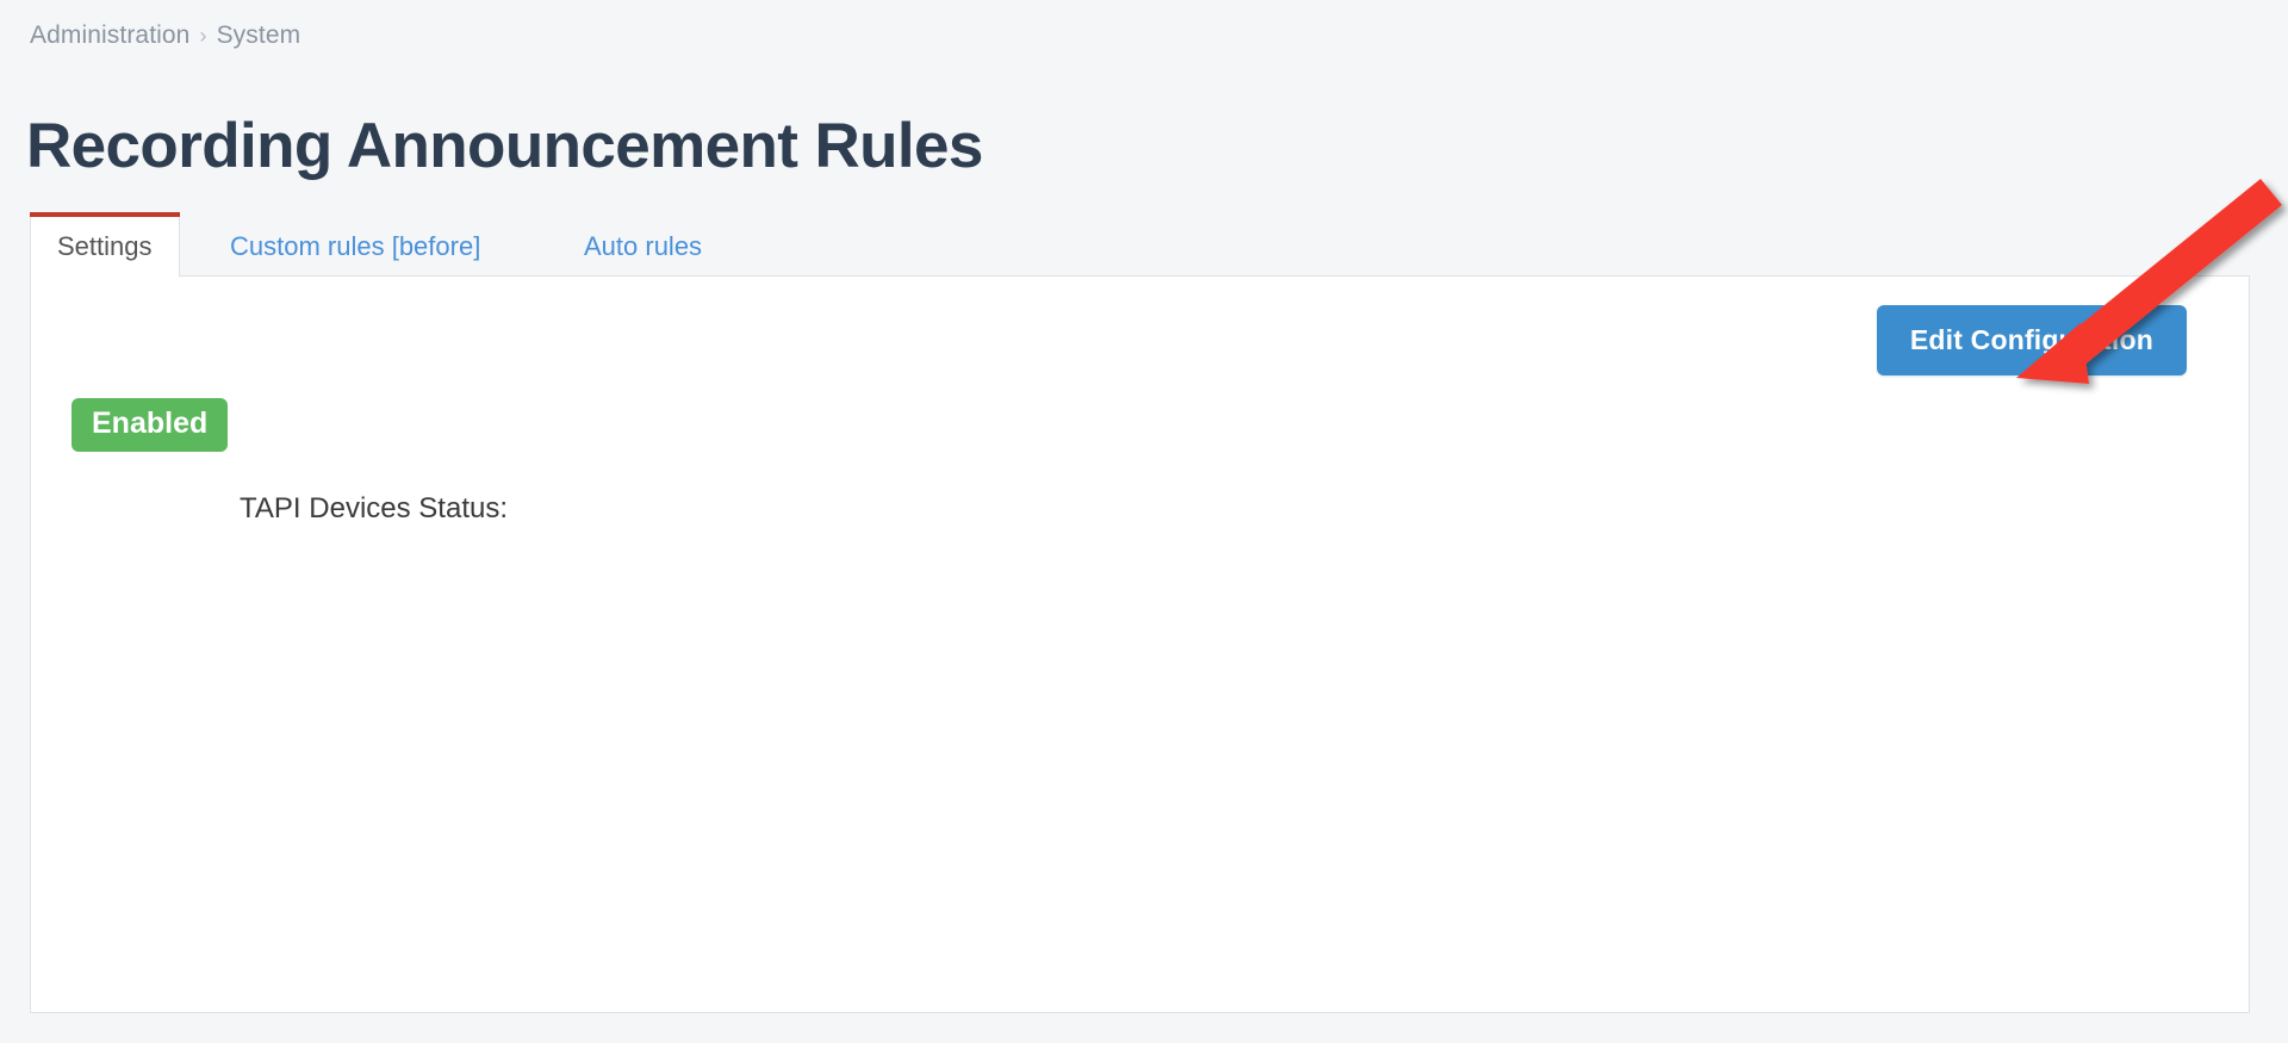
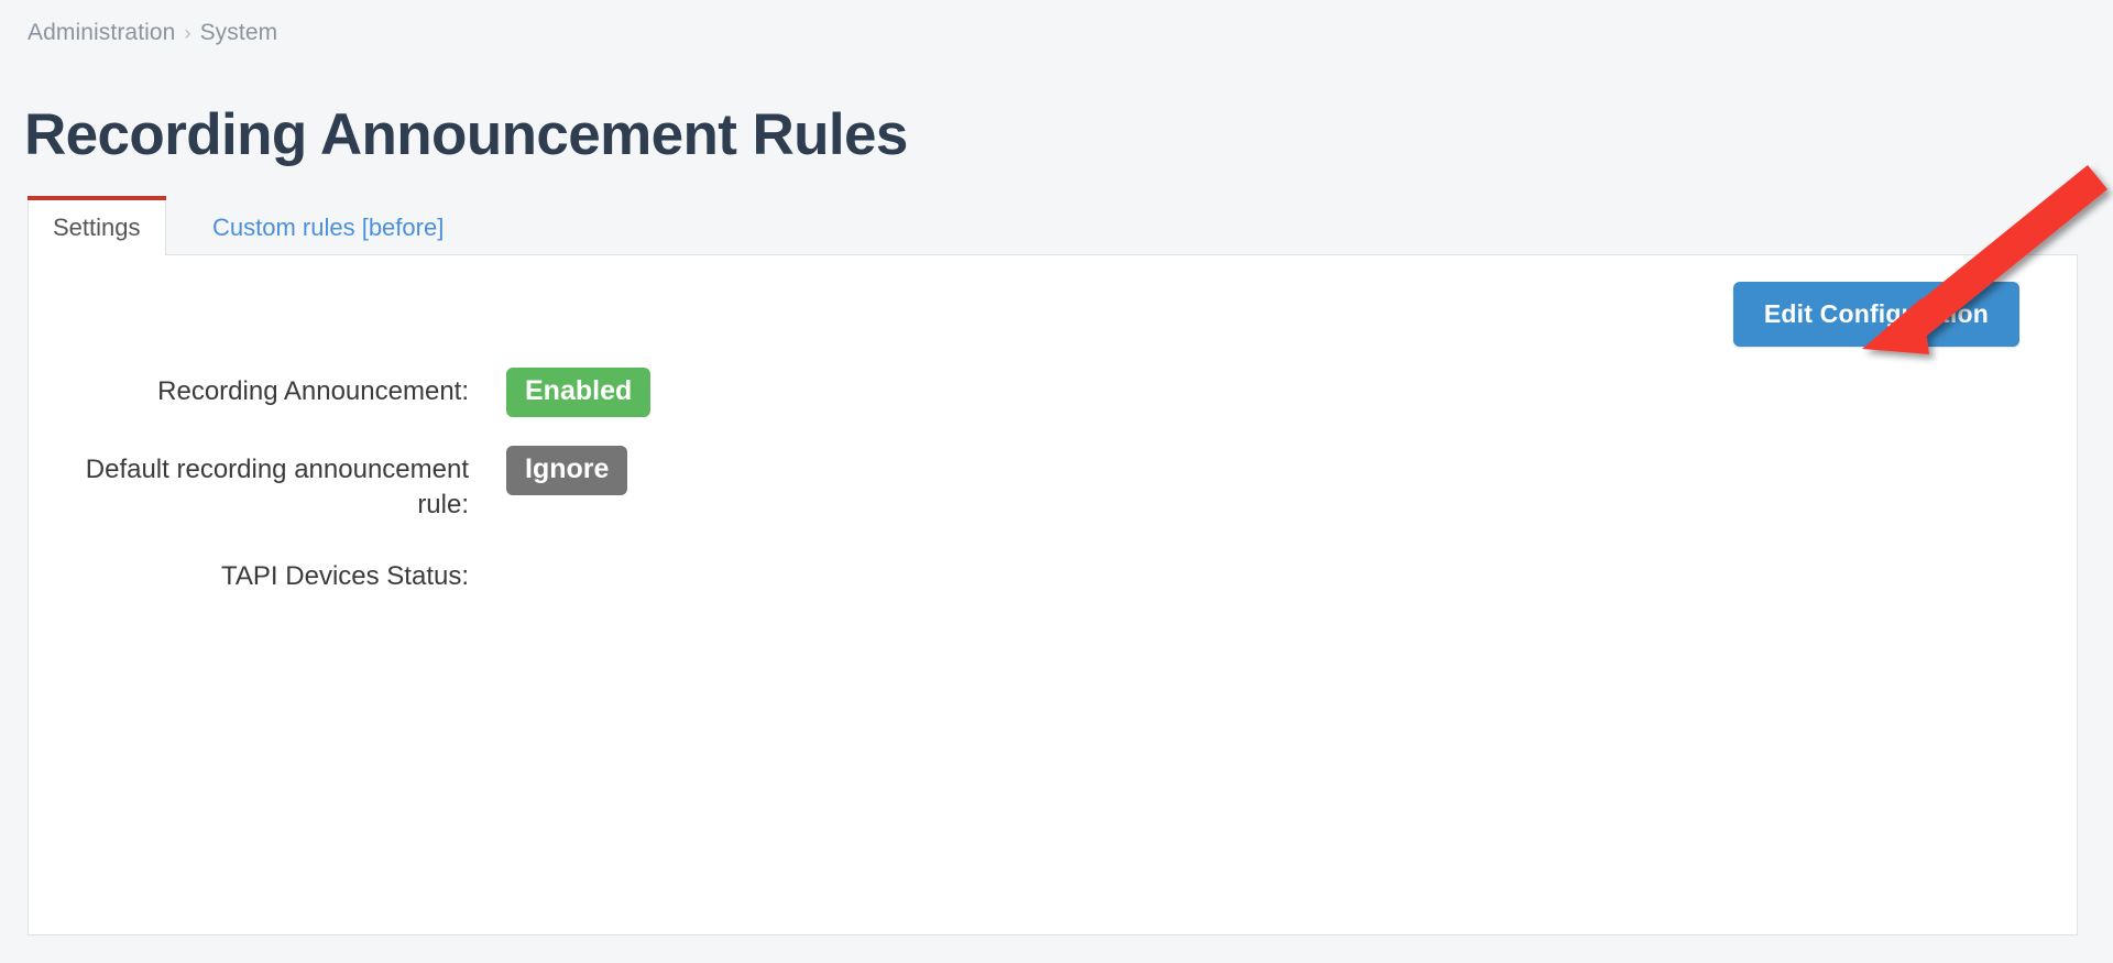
  Administration › System
  Recording Announcement Rules
  Settings
  Custom rules [before]
- Auto rules
  Edit Configon
+ Recording Announcement:
  Enabled
+ Default recording announcement rule:
+ Ignore
  TAPI Devices Status:
